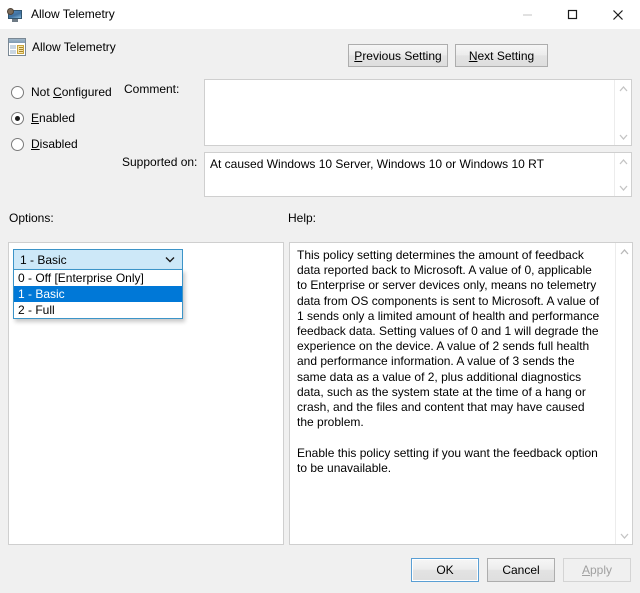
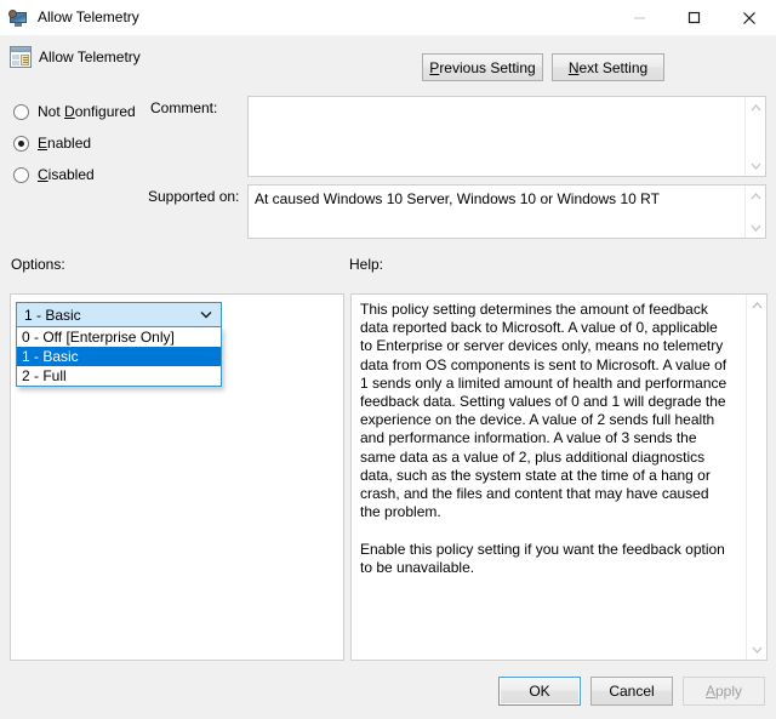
  Allow Telemetry
  Allow Telemetry
  P
  revious Setting
  N
  ext Setting
- Not Configured
+ Not Donfigured
  Enabled
- Disabled
+ Cisabled
  Comment:
  Supported on:
  At caused Windows 10 Server, Windows 10 or Windows 10 RT
  Options:
  Help:
  1 - Basic
  0 - Off [Enterprise Only]
  1 - Basic
  2 - Full
  This policy setting determines the amount of feedback data reported back to Microsoft. A value of 0, applicable to Enterprise or server devices only, means no telemetry data from OS components is sent to Microsoft. A value of 1 sends only a limited amount of health and performance feedback data. Setting values of 0 and 1 will degrade the experience on the device. A value of 2 sends full health and performance information. A value of 3 sends the same data as a value of 2, plus additional diagnostics data, such as the system state at the time of a hang or crash, and the files and content that may have caused the problem.
  Enable this policy setting if you want the feedback option to be unavailable.
  OK
  Cancel
  A
  pply
